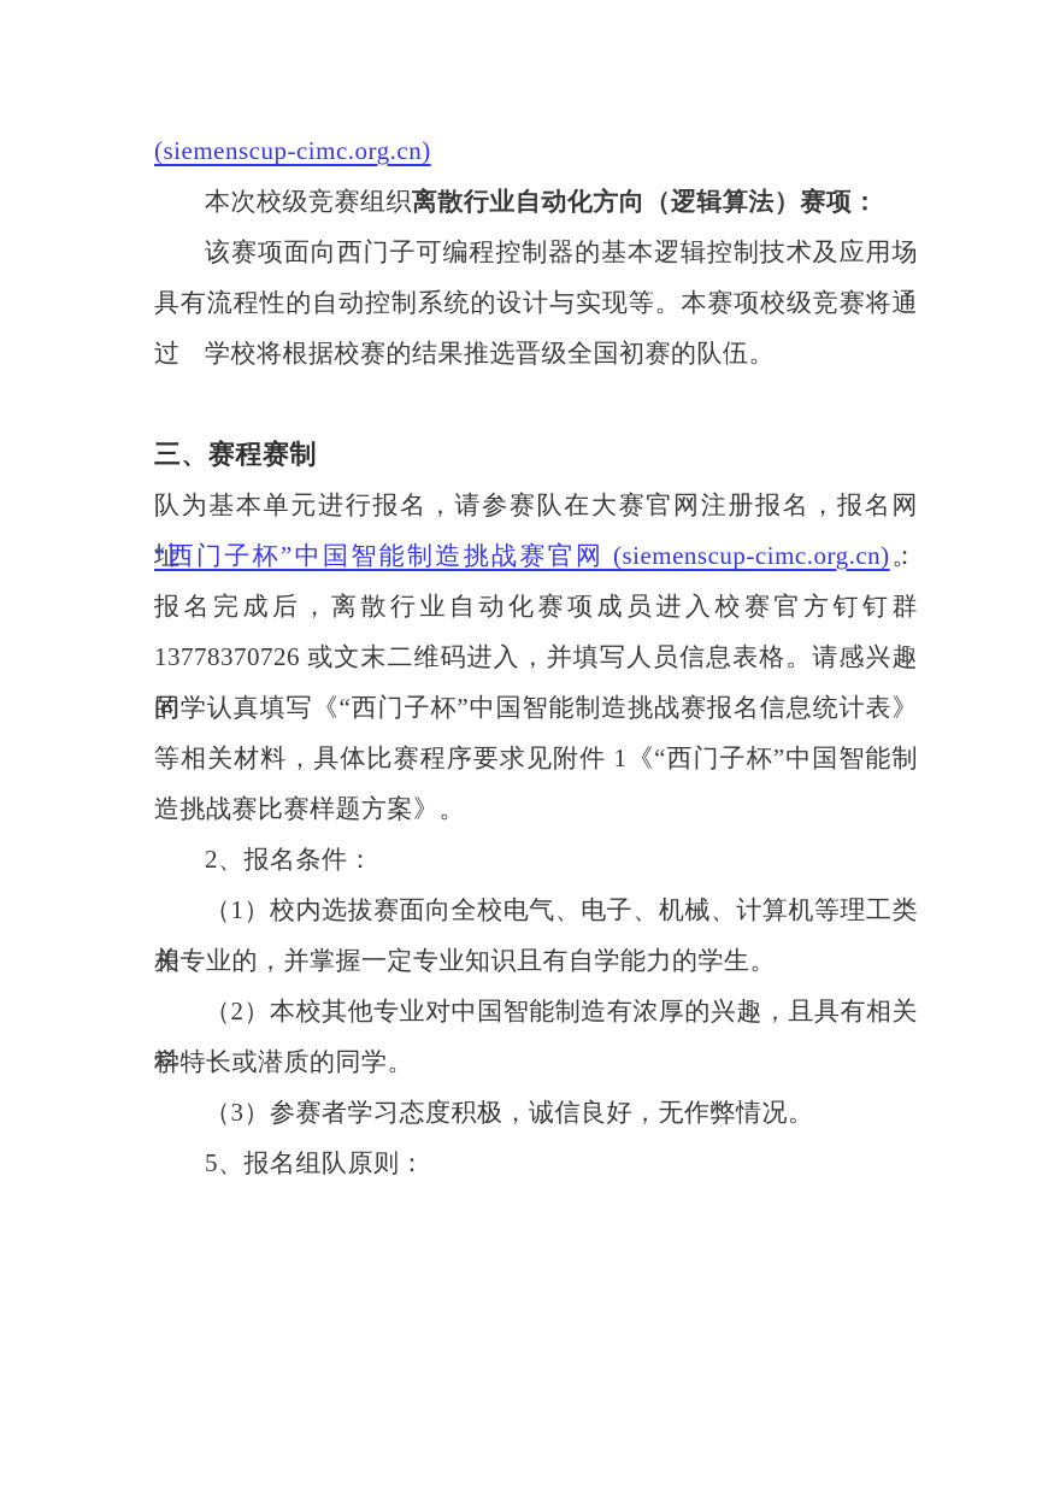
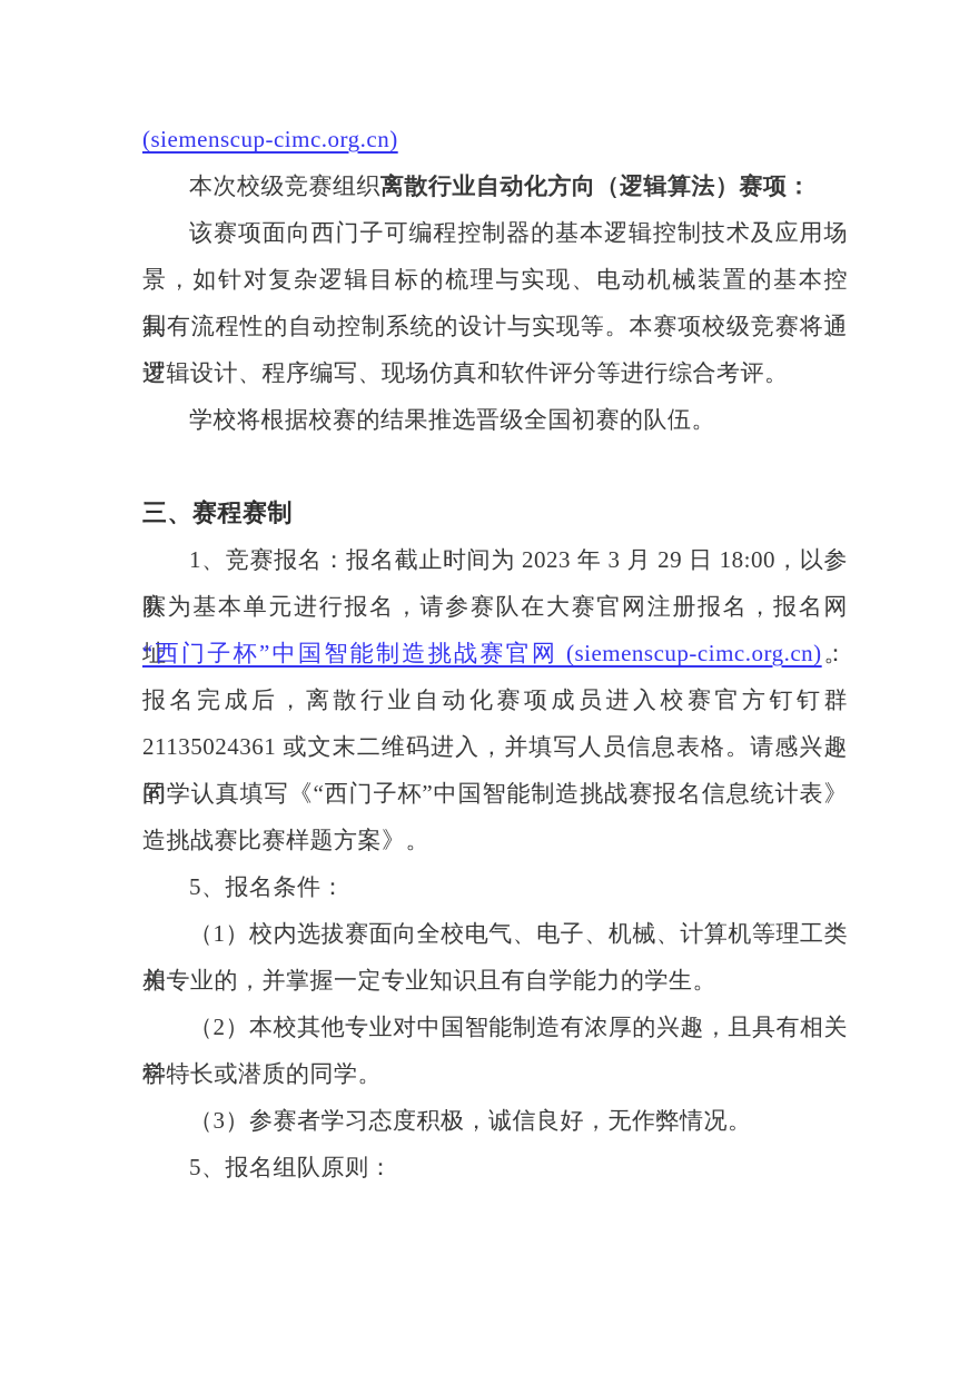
  (siemenscup-cimc.org.cn)
  本次校级竞赛组织离散行业自动化方向（逻辑算法）赛项：
  该赛项面向西门子可编程控制器的基本逻辑控制技术及应用场
+ 景，如针对复杂逻辑目标的梳理与实现、电动机械装置的基本控制、
  具有流程性的自动控制系统的设计与实现等。本赛项校级竞赛将通过
+ 逻辑设计、程序编写、现场仿真和软件评分等进行综合考评。
  学校将根据校赛的结果推选晋级全国初赛的队伍。
  三、赛程赛制
+ 1、竞赛报名：报名截止时间为 2023 年 3 月 29 日 18:00，以参赛
  队为基本单元进行报名，请参赛队在大赛官网注册报名，报名网址：
  “西门子杯”中国智能制造挑战赛官网 (siemenscup-cimc.org.cn)。
  报名完成后，离散行业自动化赛项成员进入校赛官方钉钉群
- 13778370726 或文末二维码进入，并填写人员信息表格。请感兴趣的
+ 21135024361 或文末二维码进入，并填写人员信息表格。请感兴趣的
  同学认真填写《“西门子杯”中国智能制造挑战赛报名信息统计表》
- 等相关材料，具体比赛程序要求见附件 1《“西门子杯”中国智能制
  造挑战赛比赛样题方案》。
- 2、报名条件：
+ 5、报名条件：
  （1）校内选拔赛面向全校电气、电子、机械、计算机等理工类相
  关专业的，并掌握一定专业知识且有自学能力的学生。
  （2）本校其他专业对中国智能制造有浓厚的兴趣，且具有相关学
  科特长或潜质的同学。
  （3）参赛者学习态度积极，诚信良好，无作弊情况。
  5、报名组队原则：
